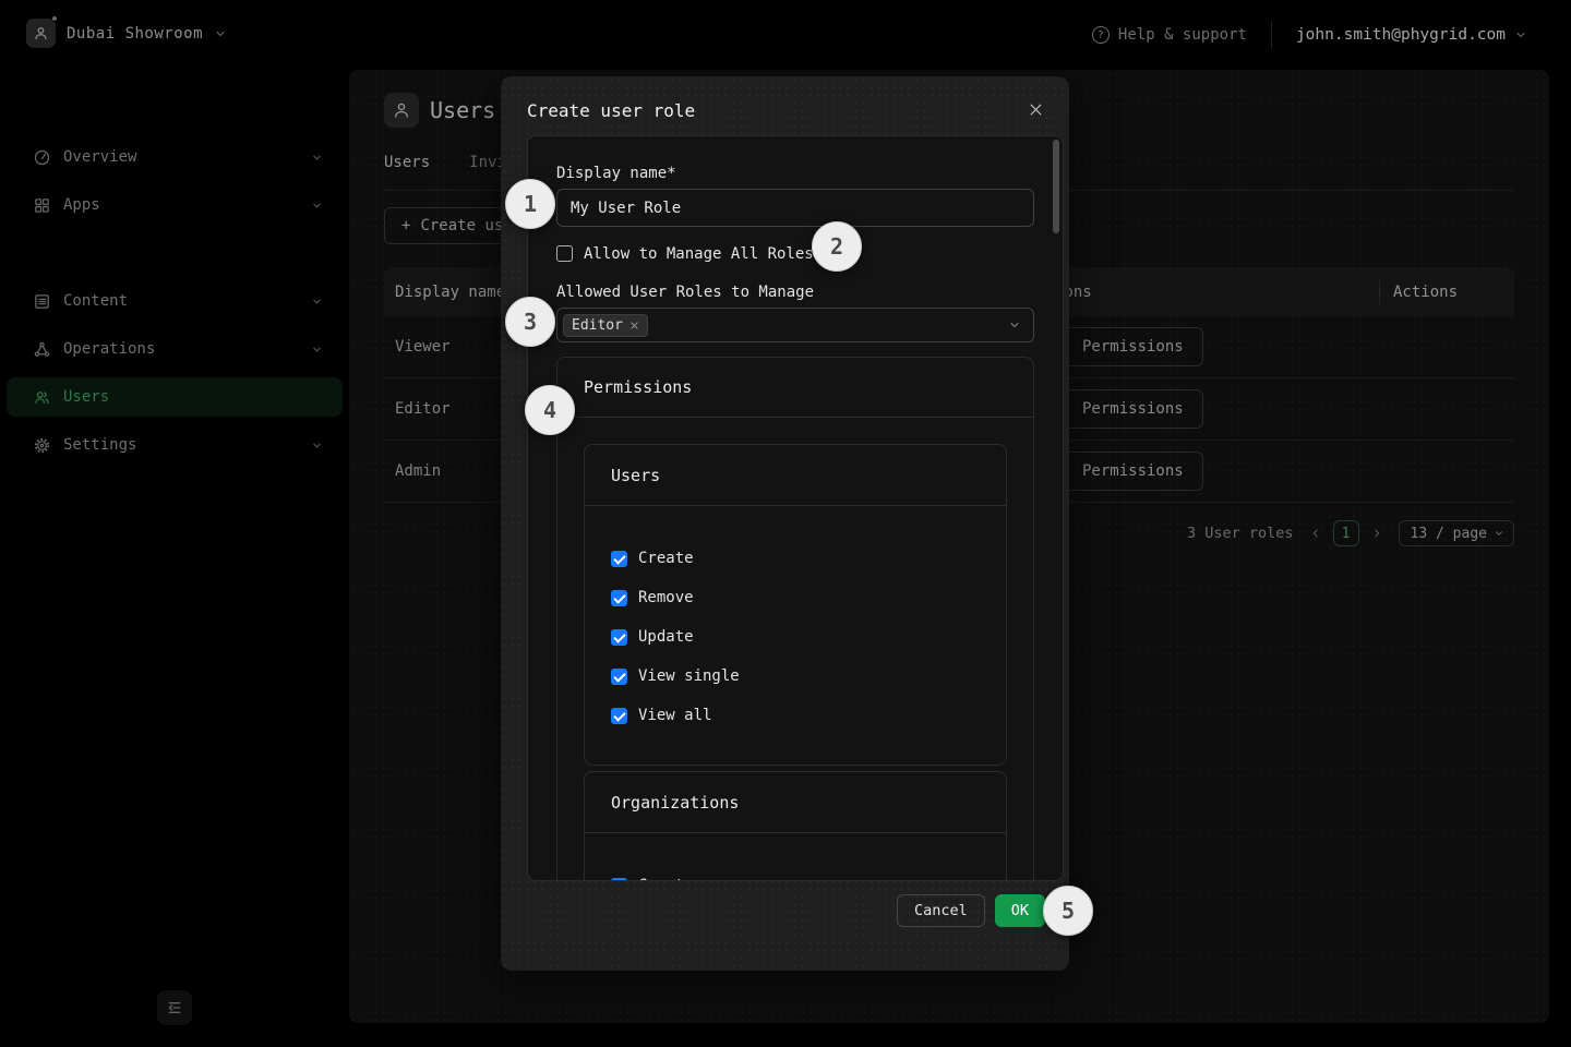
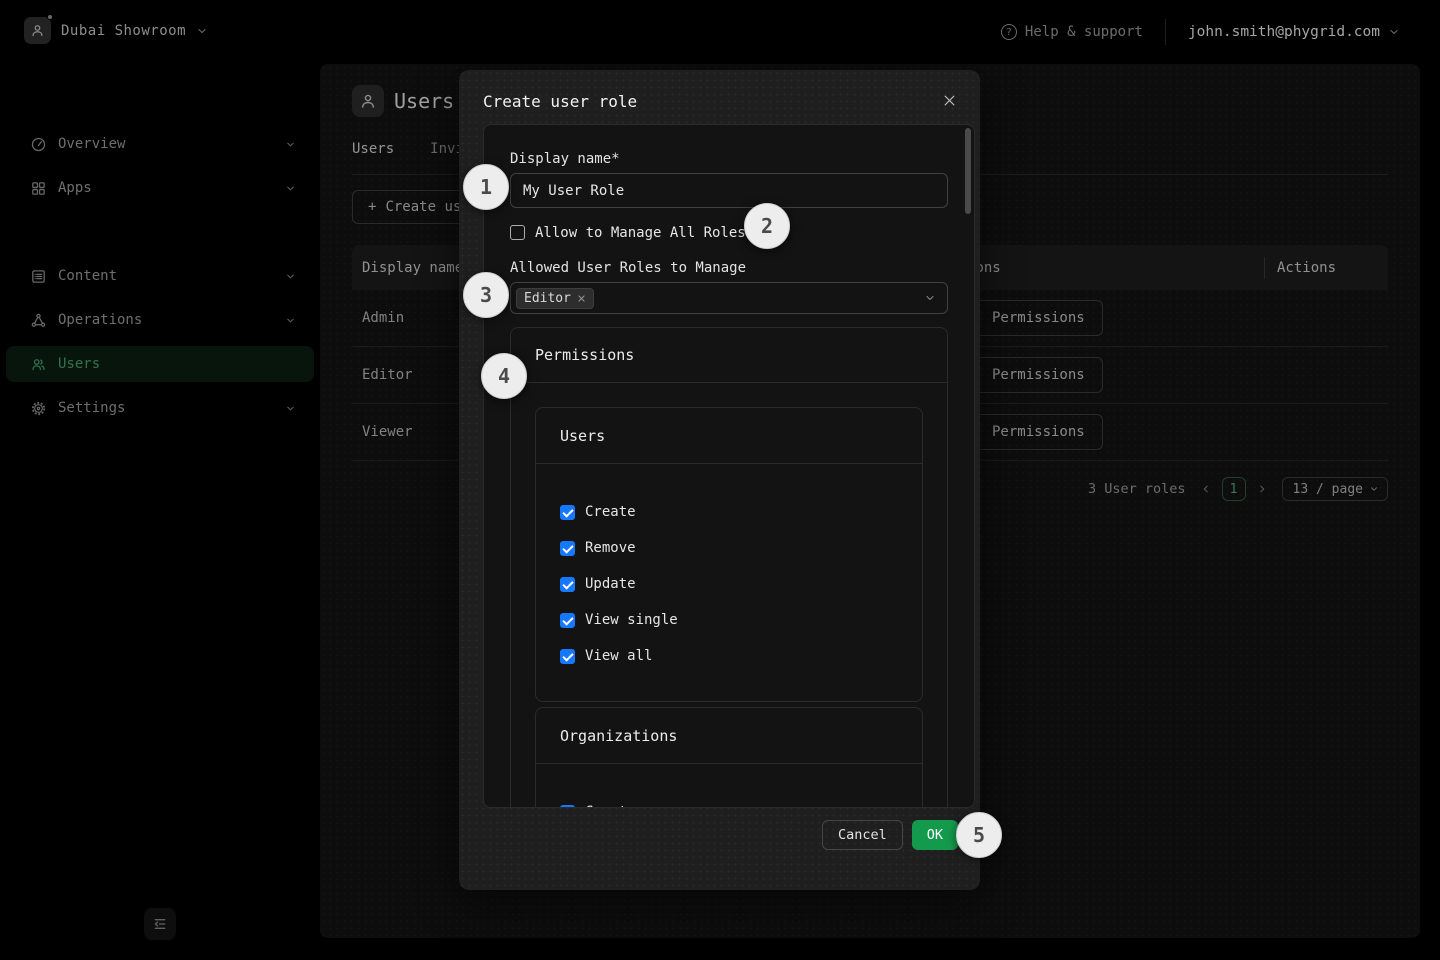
  Dubai Showroom
  ?
  Help & support
  john.smith@phygrid.com
  Overview
  Apps
  Content
  Operations
  Users
  Settings
  Users
  Users
  +
  Display nam
  Actions
- Viewer
+ Admin
  Permissions
  Editor
  Permissions
- Admin
+ Viewer
  Permissions
  3 User roles
  1
  13 / page
  Create user role
  Display name*
  My User Role
  Allow to Manage All Roles
  Allowed User Roles to Manage
  Editor
  Permissions
  Users
  Create
  Remove
  Update
  View single
  View all
  Organizations
  Cancel
  OK
  1
  2
  3
  4
  5
